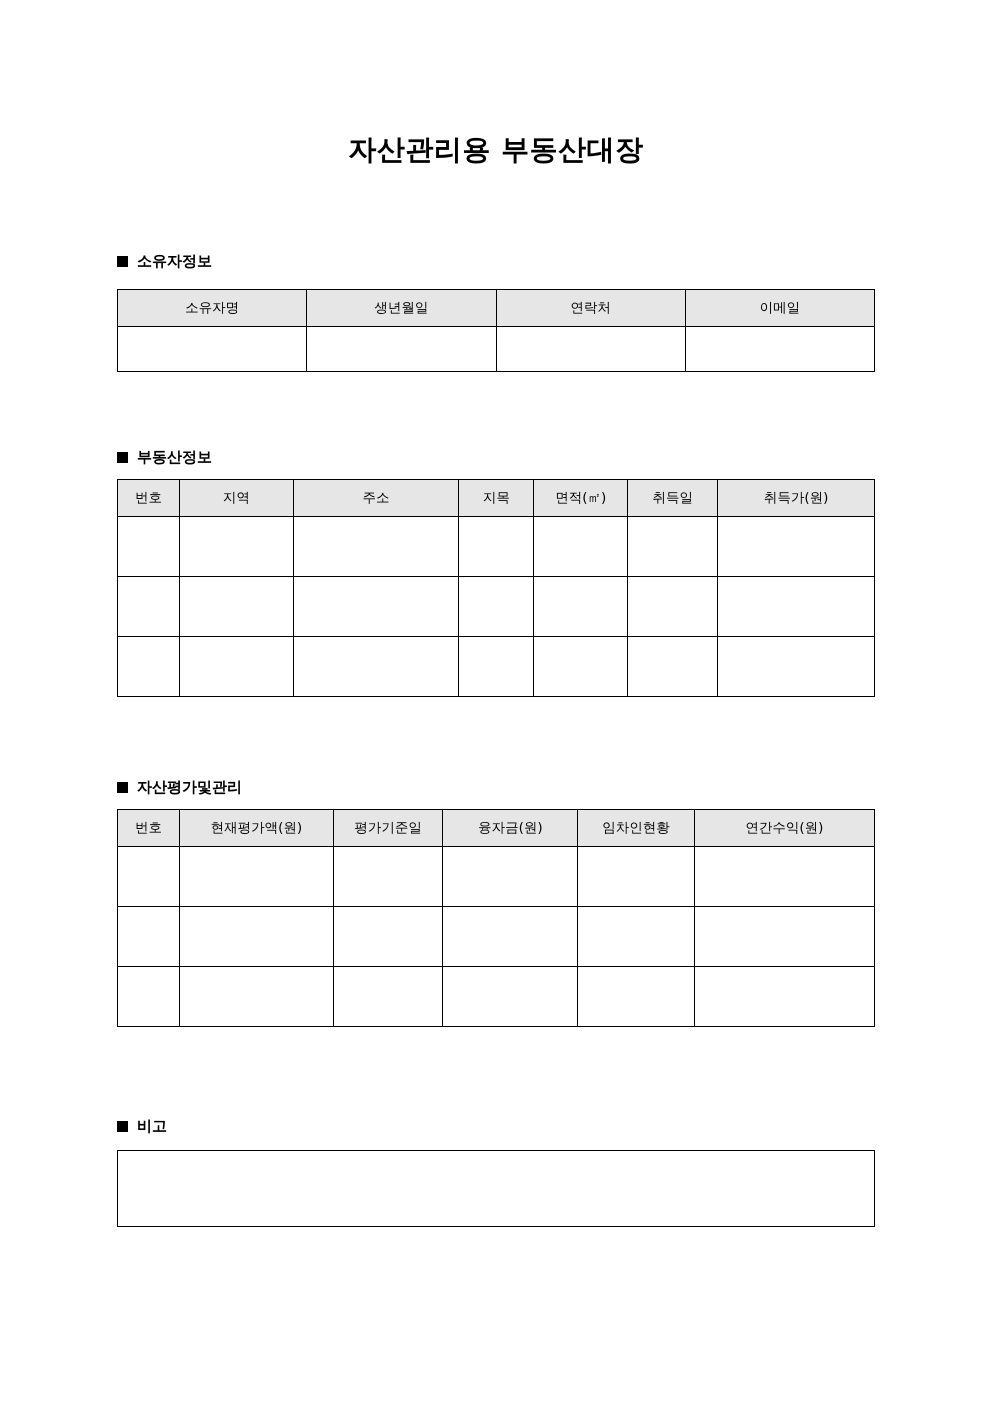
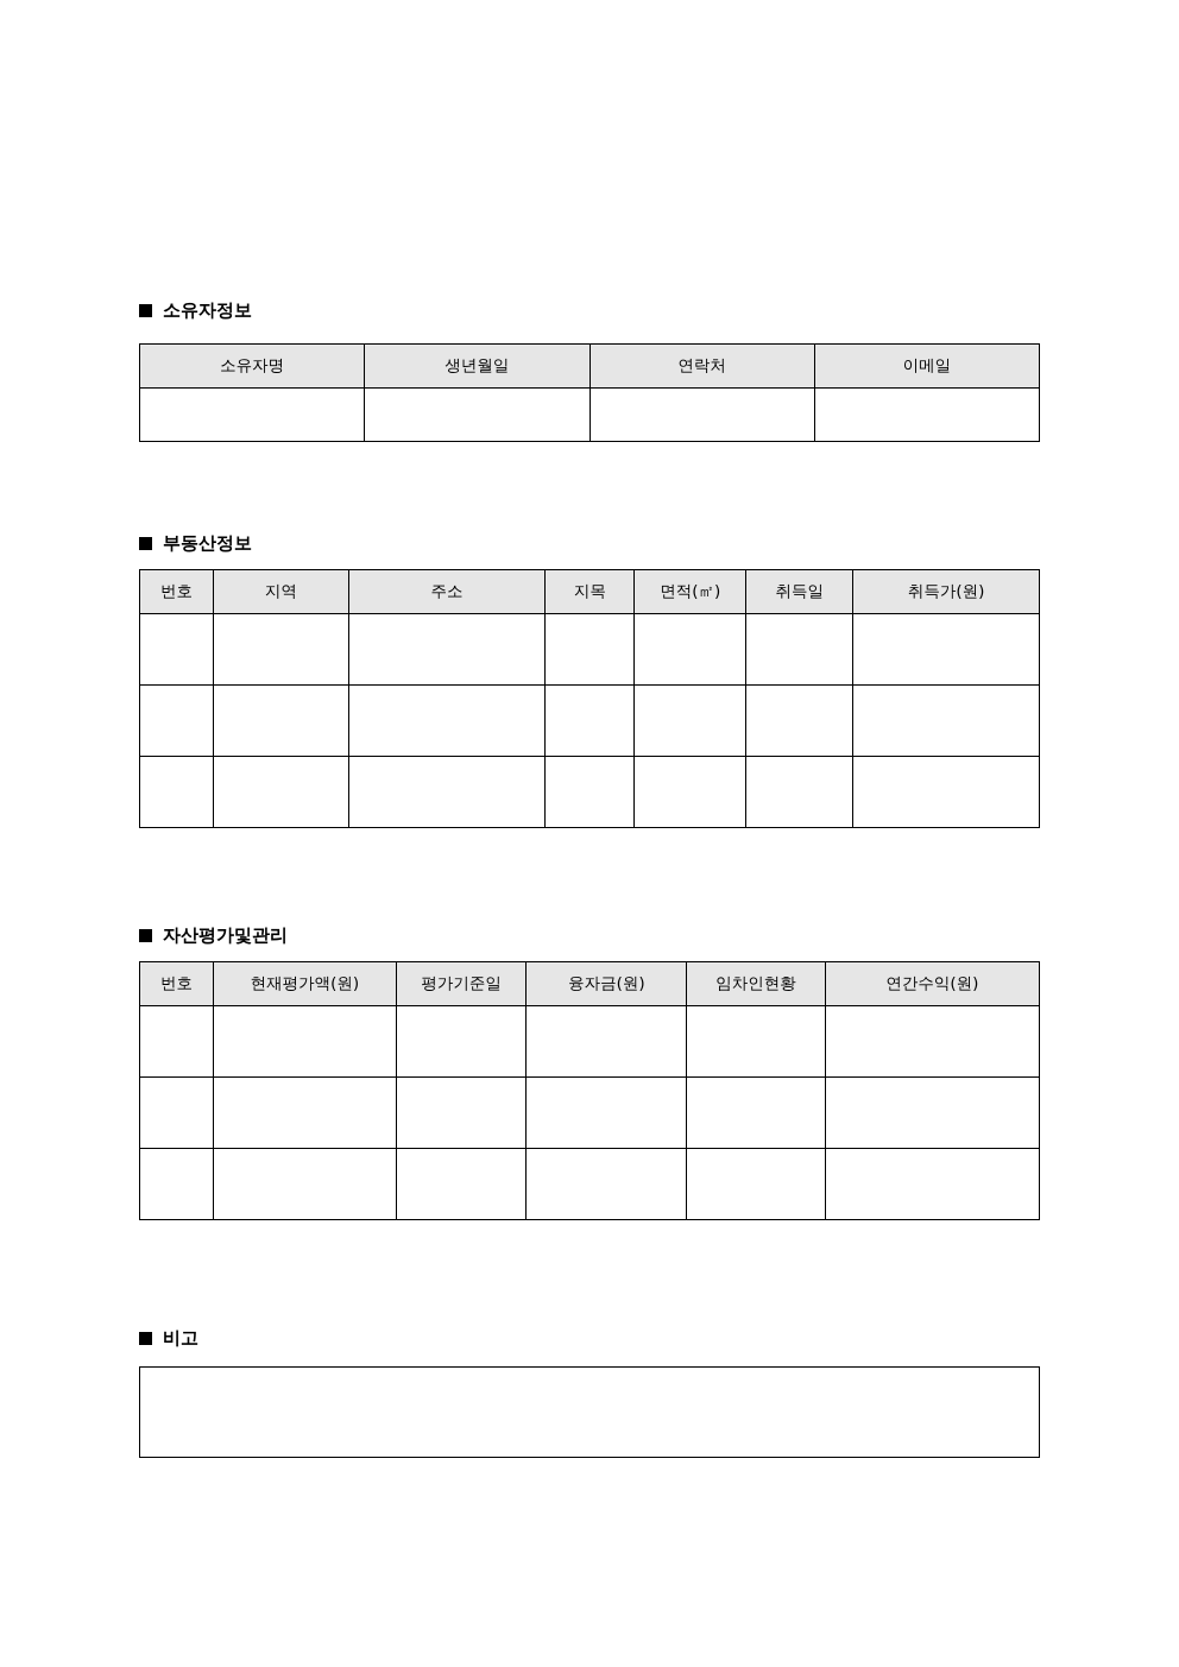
- 자산관리용 부동산대장
  소유자정보
  소유자명	생년월일	연락처	이메일
  부동산정보
  번호	지역	주소	지목	면적(㎡)	취득일	취득가(원)
  자산평가및관리
  번호	현재평가액(원)	평가기준일	융자금(원)	임차인현황	연간수익(원)
  비고
